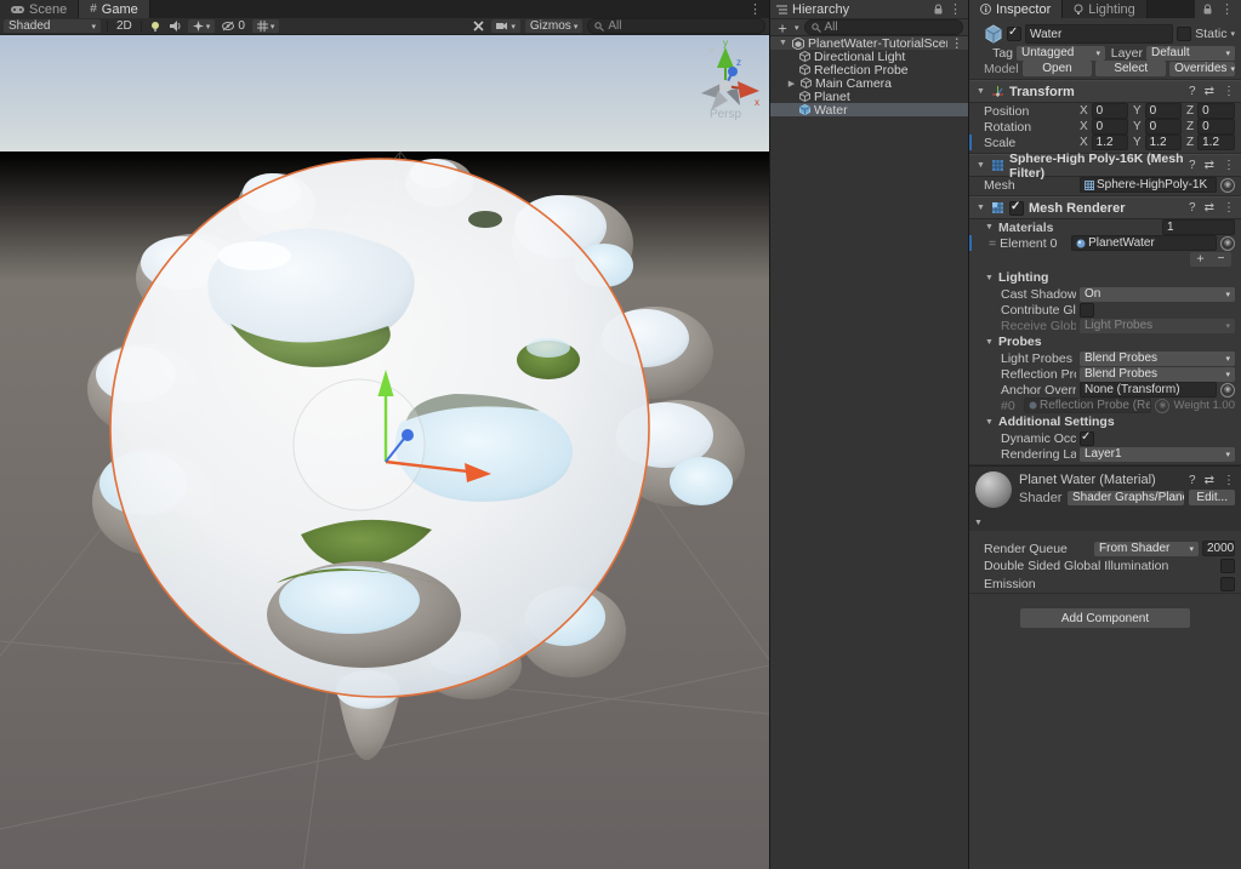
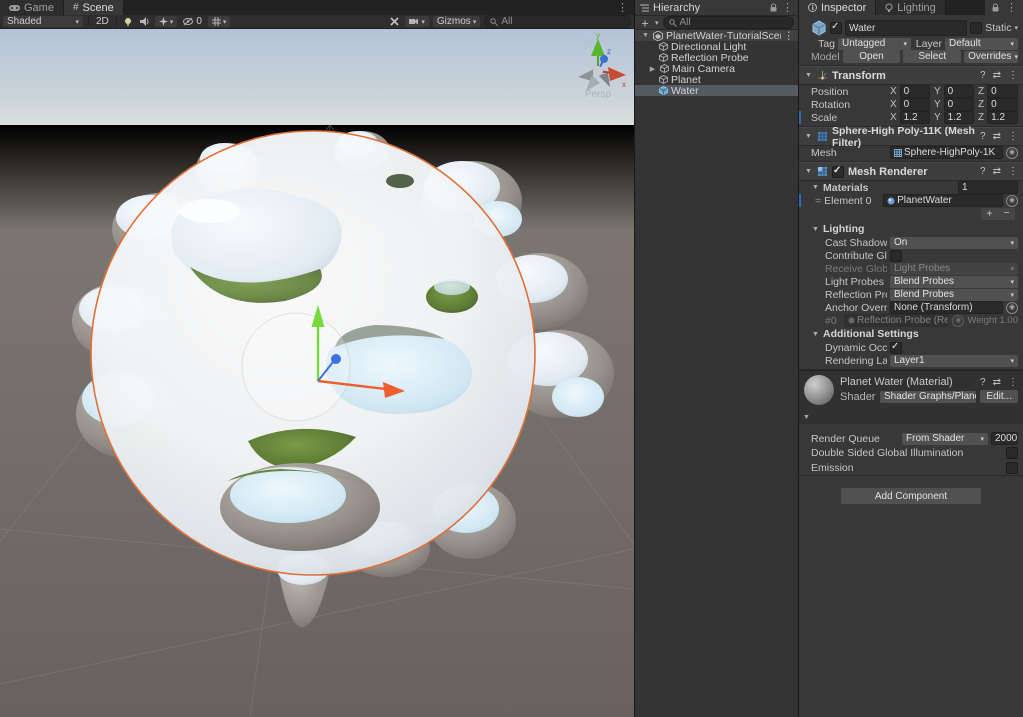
- Scene
+ Game
  #
- Game
+ Scene
  ⋮
  Shaded
  2D
  0
  Gizmos
  All
  y
  x
  z
  Persp
  Hierarchy
  ⋮
  ＋
  All
  PlanetWater-TutorialSce
  ⋮
  Directional Light
  Reflection Probe
  Main Camera
  Planet
  Water
  Inspector
  Lighting
  ⋮
  Water
  Static
  Tag
  Untagged
  Layer
  Default
  Model
  Open
  Select
  Overrides
  Transform
  ?
  ⇄
  ⋮
  Position
  X
  0
  Y
  0
  Z
  0
  Rotation
  X
  0
  Y
  0
  Z
  0
  Scale
  X
  1.2
  Y
  1.2
  Z
  1.2
- Sphere-High Poly-16K (Mesh Filter)
+ Sphere-High Poly-11K (Mesh Filter)
  ?
  ⇄
  ⋮
  Mesh
  Sphere-HighPoly-1K
  Mesh Renderer
  ?
  ⇄
  ⋮
  Materials
  1
  =
  Element 0
  PlanetWater
  ＋
  −
  Lighting
  Cast Shadow
  On
  Contribute Gl
  Light Probes
- Probes
  Light Probes
  Blend Probes
  Reflection Pr
  Blend Probes
  Anchor Overr
  None (Transform)
  #0
  Weight 1.00
  Additional Settings
  Rendering La
  Layer1
  Planet Water (Material)
  ?
  ⇄
  ⋮
  Shader
  Edit...
  Render Queue
  From Shader
  2000
  Double Sided Global Illumination
  Emission
  Add Component
